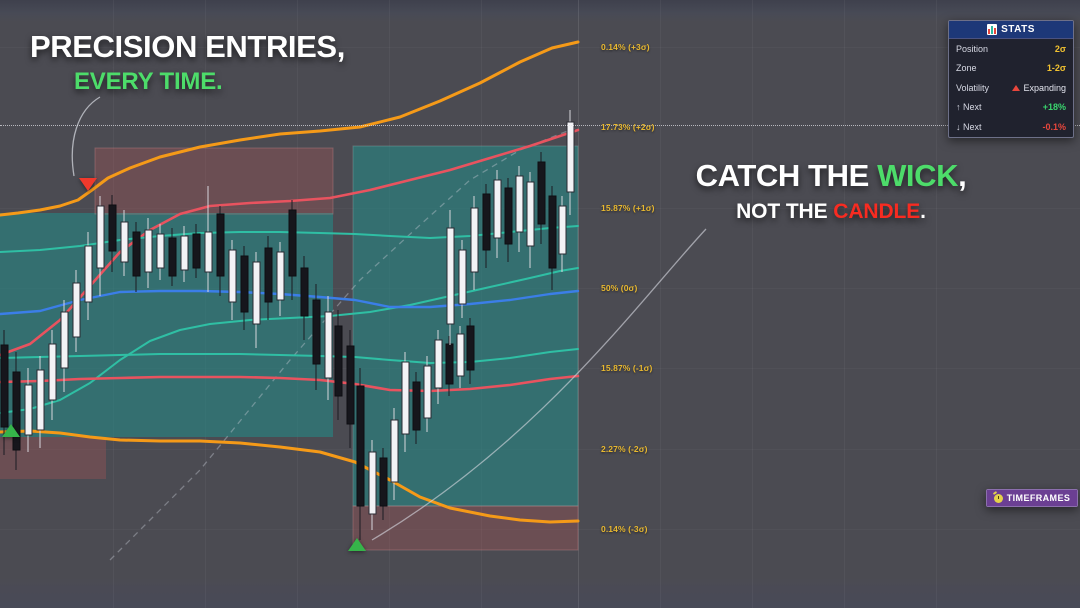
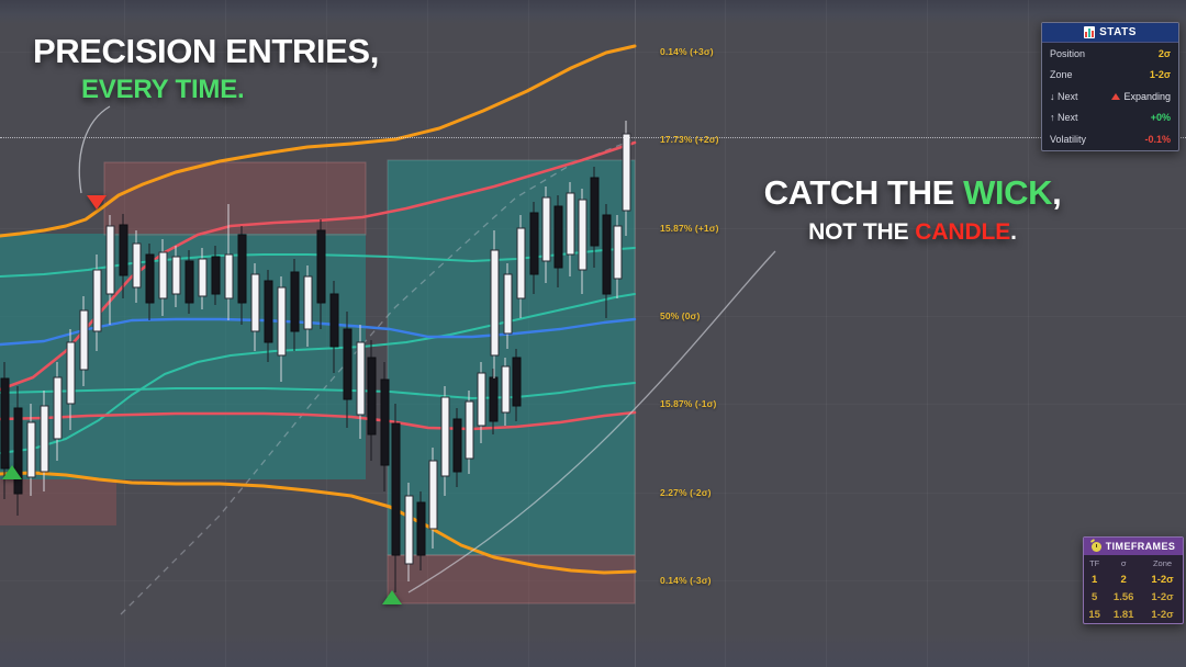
  0.14% (+3σ)
  17.73% (+2σ)
  15.87% (+1σ)
  50% (0σ)
  15.87% (-1σ)
  2.27% (-2σ)
  0.14% (-3σ)
  PRECISION ENTRIES,
  EVERY TIME.
  CATCH THE WICK,
  NOT THE CANDLE.
  STATS
  Position
  2σ
  Zone
  1-2σ
- Volatility
+ ↓ Next
  Expanding
  ↑ Next
- +18%
+ +0%
- ↓ Next
+ Volatility
  -0.1%
  TIMEFRAMES
+ TF	σ	Zone
+ 1	2	1-2σ
+ 5	1.56	1-2σ
+ 15	1.81	1-2σ
